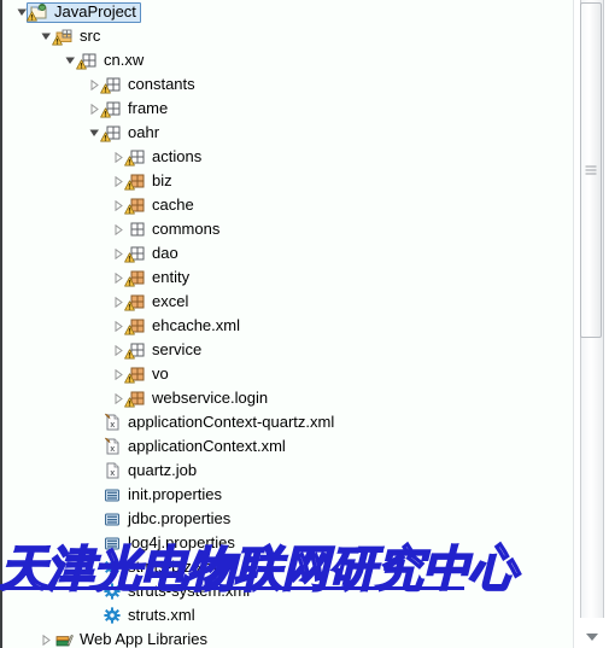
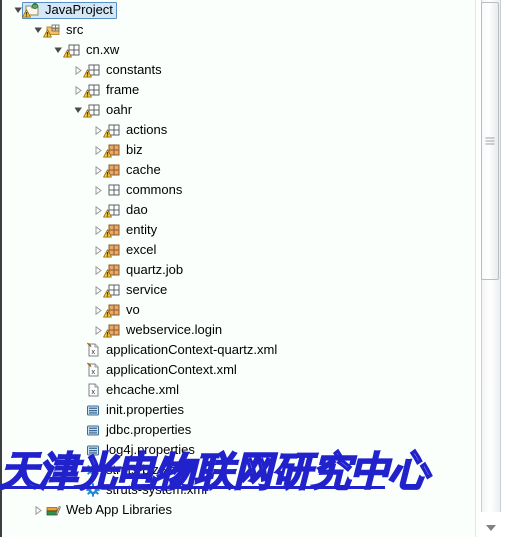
  JavaProject
  src
  cn.xw
  constants
  frame
  oahr
  actions
  biz
  cache
  commons
  dao
  entity
  excel
- ehcache.xml
+ quartz.job
  service
  vo
  webservice.login
  x
  applicationContext-quartz.xml
  x
  applicationContext.xml
  x
- quartz.job
+ ehcache.xml
  init.properties
  jdbc.properties
  log4j.properties
  struts-biz.xml
  struts-system.xml
- struts.xml
  Web App Libraries
  天津光电物联网研究中心
